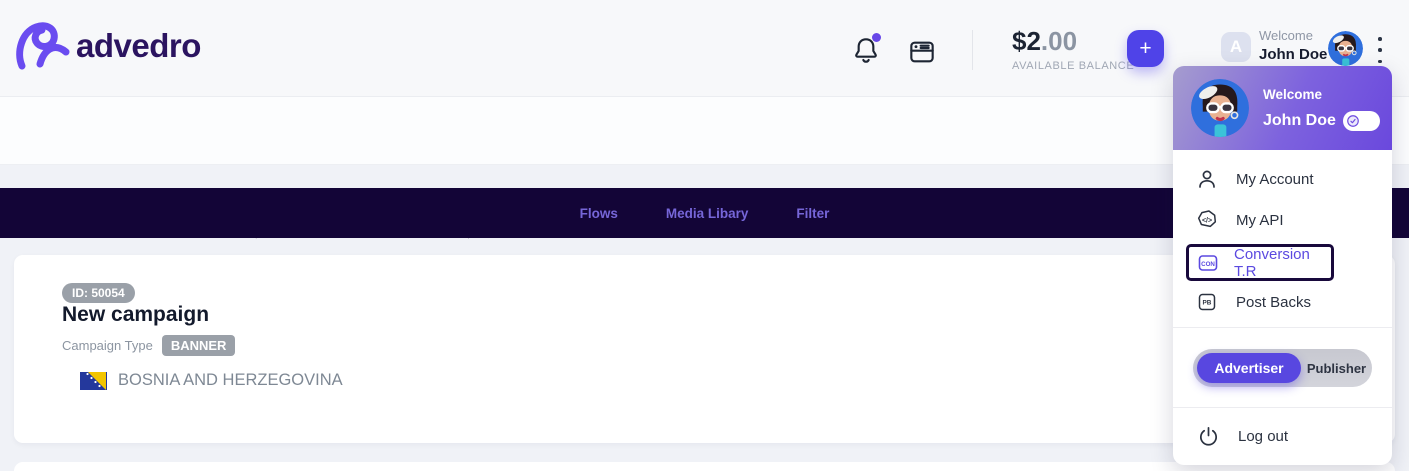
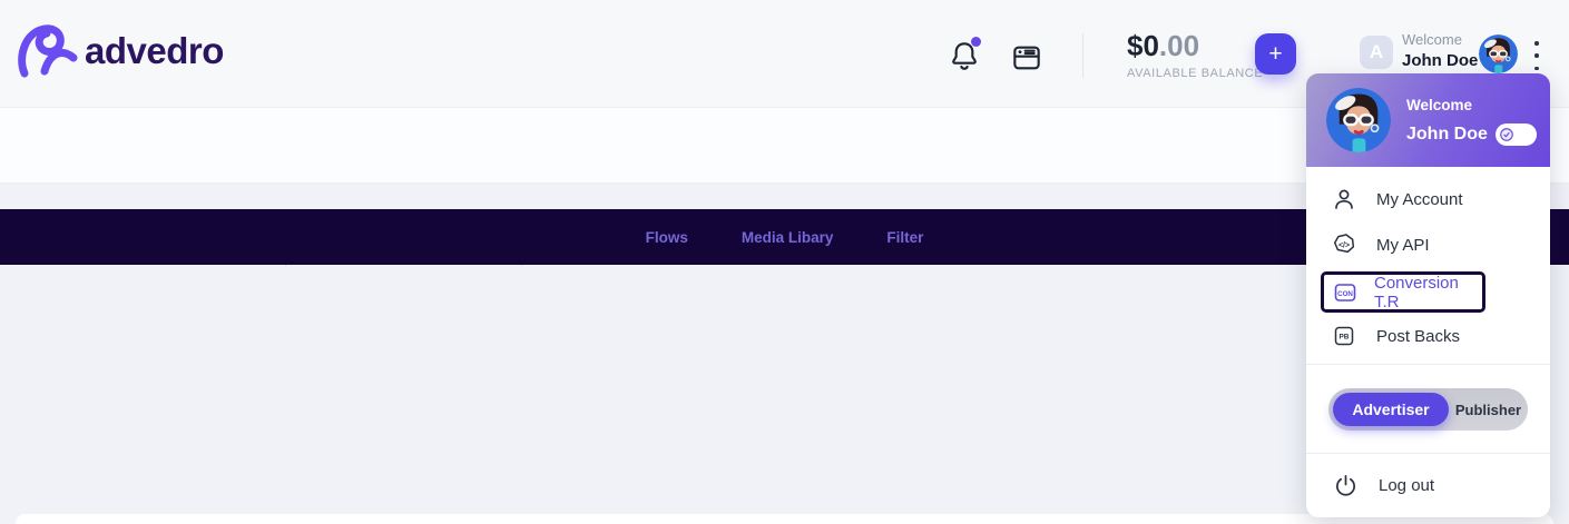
  advedro
- $2.00
+ $0.00
  AVAILABLE BALANCE
  +
  A
  Welcome
  John Doe
  Flows
  Media Libary
  Filter
- ID: 50054
- New campaign
- Campaign Type
- BANNER
- BOSNIA AND HERZEGOVINA
  Welcome
  John Doe
  My Account
  My API
  Conversion T.R
  Post Backs
  Advertiser
  Publisher
  Log out
